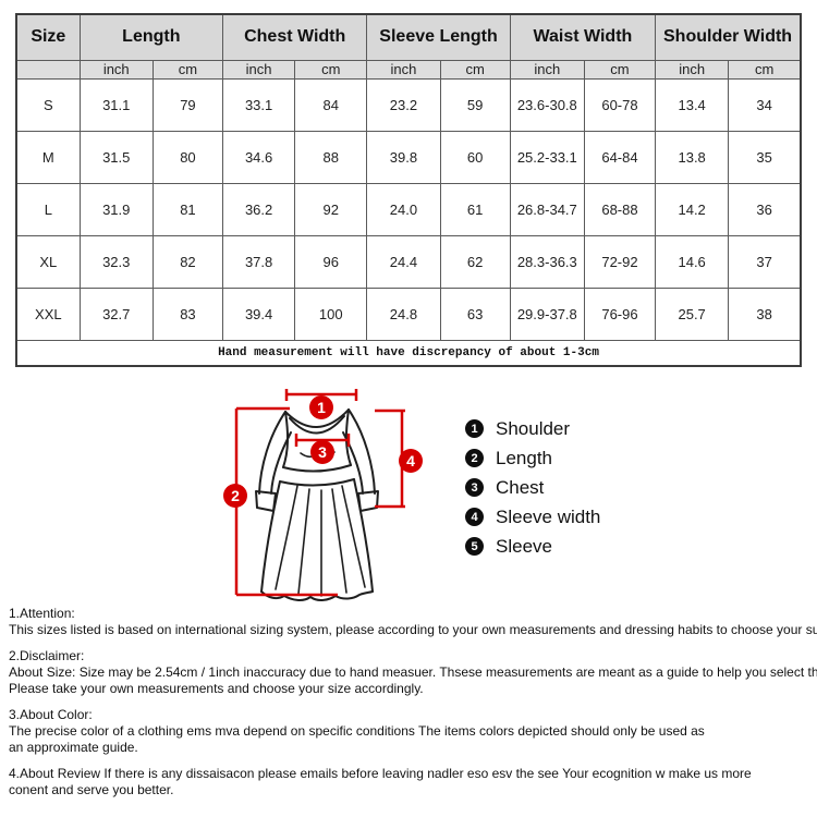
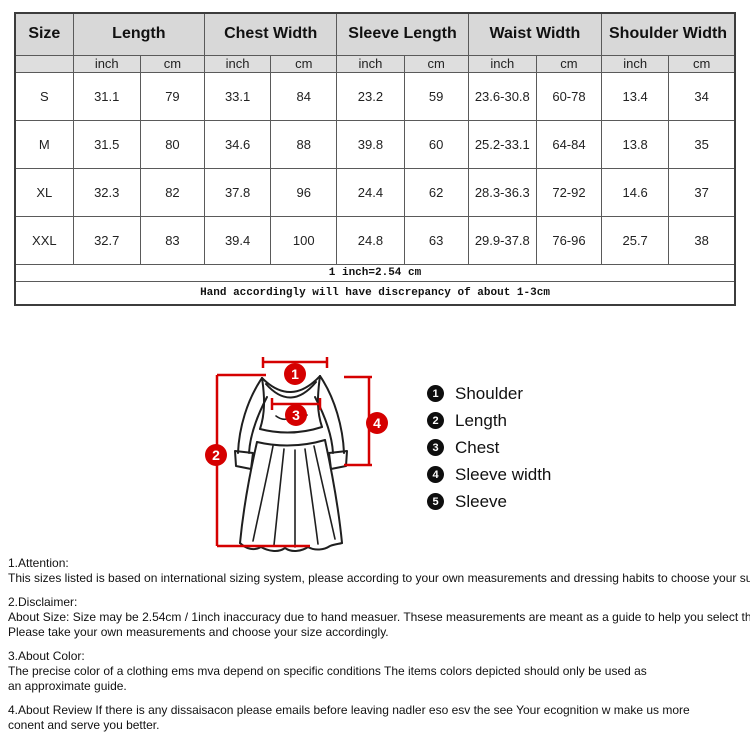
  Size	Length	Chest Width	Sleeve Length	Waist Width	Shoulder Width
  	inch	cm	inch	cm	inch	cm	inch	cm	inch	cm
  S	31.1	79	33.1	84	23.2	59	23.6-30.8	60-78	13.4	34
  M	31.5	80	34.6	88	39.8	60	25.2-33.1	64-84	13.8	35
- L	31.9	81	36.2	92	24.0	61	26.8-34.7	68-88	14.2	36
  XL	32.3	82	37.8	96	24.4	62	28.3-36.3	72-92	14.6	37
  XXL	32.7	83	39.4	100	24.8	63	29.9-37.8	76-96	25.7	38
+ 1 inch=2.54 cm
- Hand measurement will have discrepancy of about 1-3cm
+ Hand accordingly will have discrepancy of about 1-3cm
  1
  2
  3
  4
  1
  Shoulder
  2
  Length
  3
  Chest
  4
  Sleeve width
  5
  Sleeve
  1.Attention:
  This sizes listed is based on international sizing system, please according to your own measurements and dressing habits to choose your su
  2.Disclaimer:
  About Size: Size may be 2.54cm / 1inch inaccuracy due to hand measuer. Thsese measurements are meant as a guide to help you select th
  Please take your own measurements and choose your size accordingly.
  3.About Color:
  The precise color of a clothing ems mva depend on specific conditions The items colors depicted should only be used as
  an approximate guide.
  4.About Review If there is any dissaisacon please emails before leaving nadler eso esv the see Your ecognition w make us more
  conent and serve you better.
